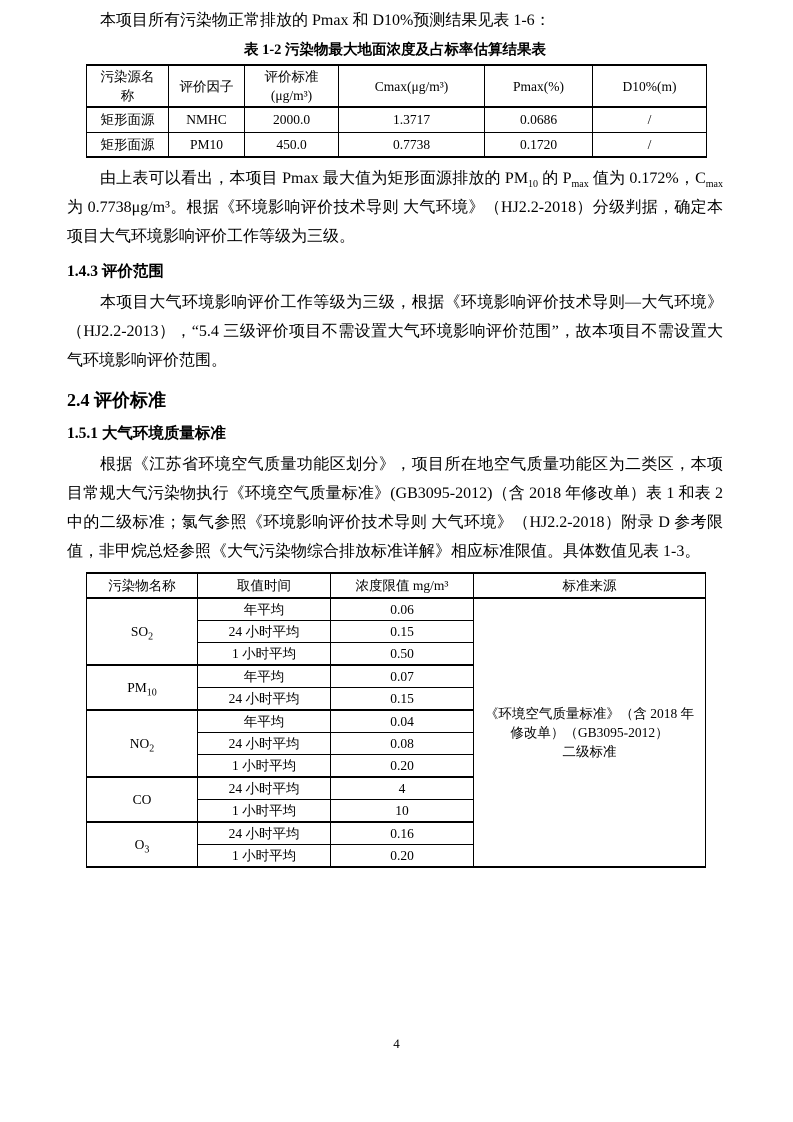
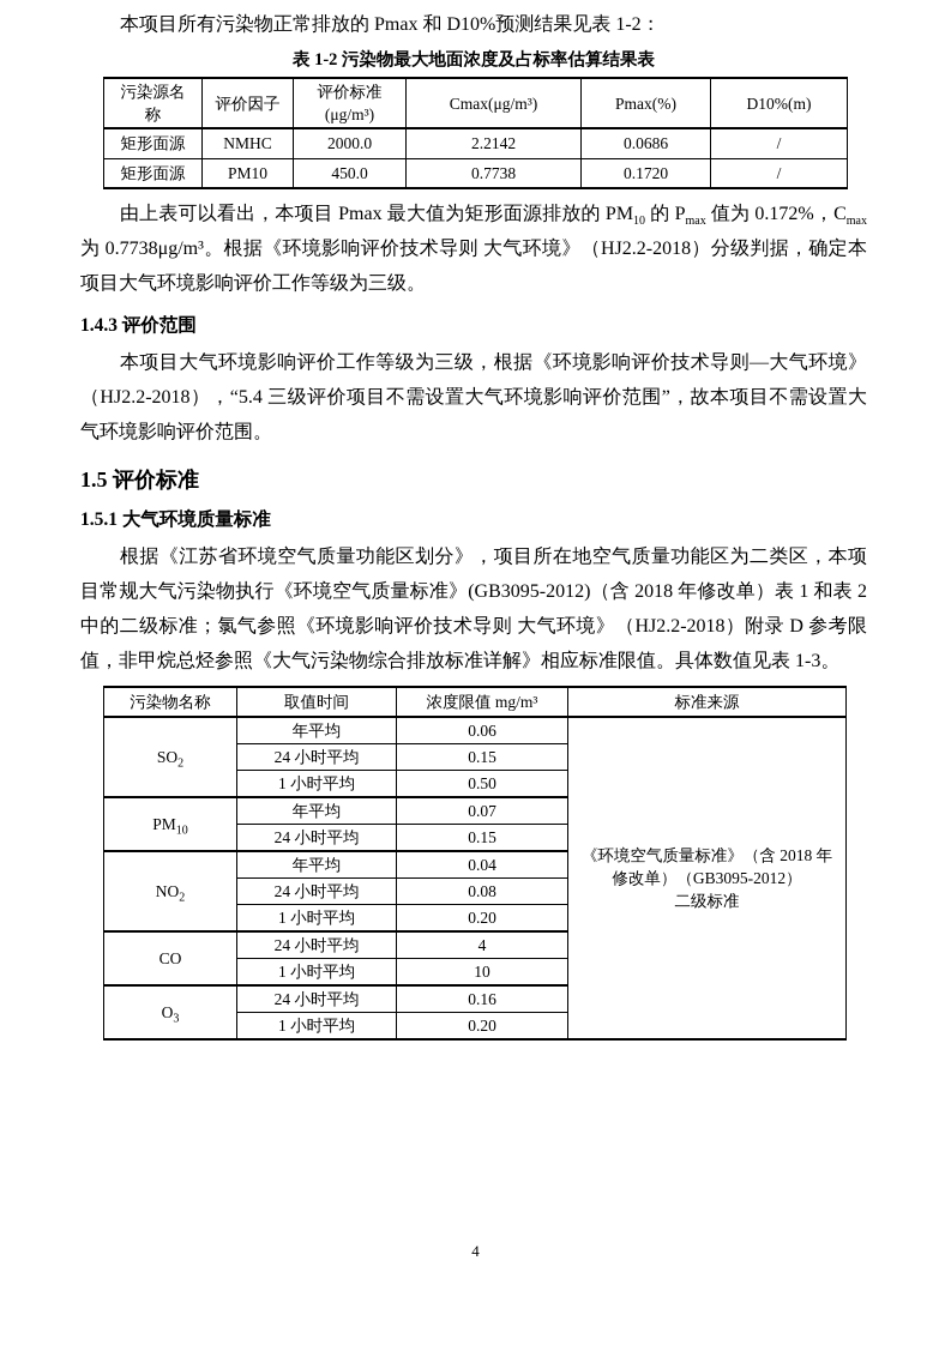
- 本项目所有污染物正常排放的 Pmax 和 D10%预测结果见表 1-6：
+ 本项目所有污染物正常排放的 Pmax 和 D10%预测结果见表 1-2：
  表 1-2 污染物最大地面浓度及占标率估算结果表
  污染源名称	评价因子	评价标准(μg/m³)	Cmax(μg/m³)	Pmax(%)	D10%(m)
- 矩形面源	NMHC	2000.0	1.3717	0.0686	/
+ 矩形面源	NMHC	2000.0	2.2142	0.0686	/
  矩形面源	PM10	450.0	0.7738	0.1720	/
  由上表可以看出，本项目 Pmax 最大值为矩形面源排放的 PM10 的 Pmax 值为 0.172%，Cmax 为 0.7738μg/m³。根据《环境影响评价技术导则 大气环境》（HJ2.2-2018）分级判据，确定本项目大气环境影响评价工作等级为三级。
  1.4.3 评价范围
- 本项目大气环境影响评价工作等级为三级，根据《环境影响评价技术导则—大气环境》（HJ2.2-2013），“5.4 三级评价项目不需设置大气环境影响评价范围”，故本项目不需设置大气环境影响评价范围。
+ 本项目大气环境影响评价工作等级为三级，根据《环境影响评价技术导则—大气环境》（HJ2.2-2018），“5.4 三级评价项目不需设置大气环境影响评价范围”，故本项目不需设置大气环境影响评价范围。
- 2.4 评价标准
+ 1.5 评价标准
  1.5.1 大气环境质量标准
  根据《江苏省环境空气质量功能区划分》，项目所在地空气质量功能区为二类区，本项目常规大气污染物执行《环境空气质量标准》(GB3095-2012)（含 2018 年修改单）表 1 和表 2 中的二级标准；氯气参照《环境影响评价技术导则 大气环境》（HJ2.2-2018）附录 D 参考限值，非甲烷总烃参照《大气污染物综合排放标准详解》相应标准限值。具体数值见表 1-3。
  污染物名称	取值时间	浓度限值 mg/m³	标准来源
  SO2	年平均	0.06	《环境空气质量标准》（含 2018 年 修改单）（GB3095-2012） 二级标准
  24 小时平均	0.15
  1 小时平均	0.50
  PM10	年平均	0.07
  24 小时平均	0.15
  NO2	年平均	0.04
  24 小时平均	0.08
  1 小时平均	0.20
  CO	24 小时平均	4
  1 小时平均	10
  O3	24 小时平均	0.16
  1 小时平均	0.20
  4
